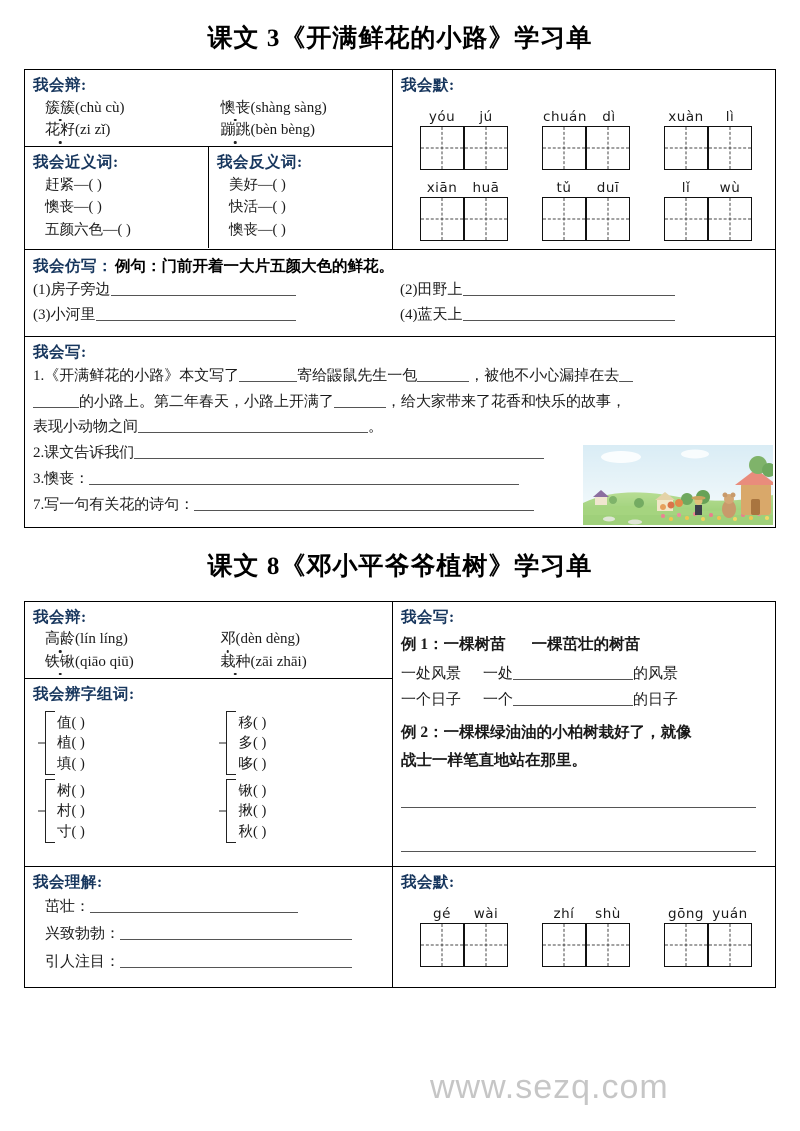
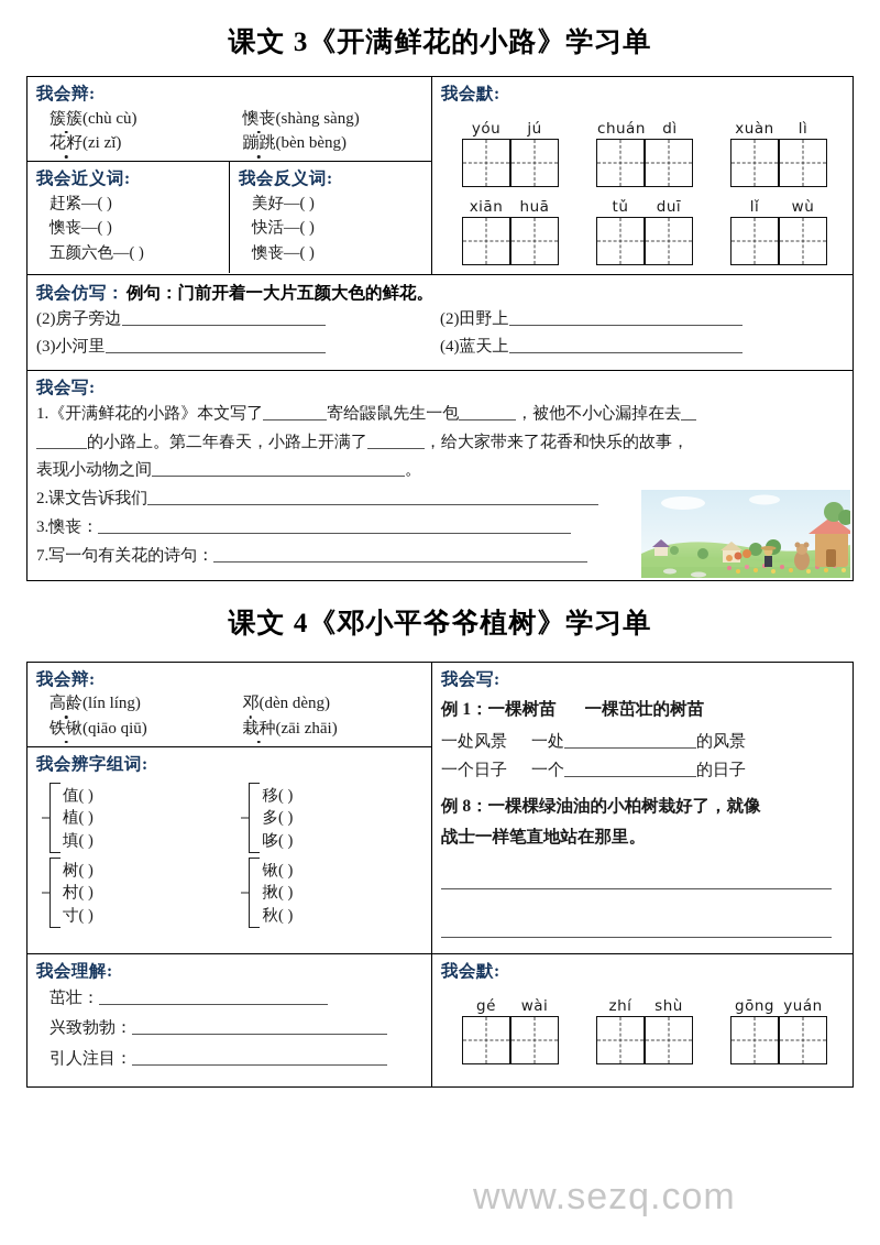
  课文 3《开满鲜花的小路》学习单
  我会辩: 簇簇(chù cù) 懊丧(shàng sàng) 花籽(zi zǐ) 蹦跳(bèn bèng)
  我会近义词: 赶紧—( ) 懊丧—( ) 五颜六色—( )	我会反义词: 美好—( ) 快活—( ) 懊丧—( )
  	我会默: yóu jú chuán dì xuàn lì xiān huā tǔ duī lǐ wù
- 我会仿写： 例句： 门前开着一大片五颜大色的鲜花。 (1)房子旁边 (2)田野上 (3)小河里 (4)蓝天上
+ 我会仿写： 例句： 门前开着一大片五颜大色的鲜花。 (2)房子旁边 (2)田野上 (3)小河里 (4)蓝天上
  我会写: 1.《开满鲜花的小路》本文写了 寄给鼹鼠先生一包 ，被他不小心漏掉在去 的小路上。第二年春天，小路上开满了 ，给大家带来了花香和快乐的故事， 表现小动物之间 。 2.课文告诉我们 3.懊丧： 7.写一句有关花的诗句：
- 课文 8《邓小平爷爷植树》学习单
+ 课文 4《邓小平爷爷植树》学习单
- 我会辩: 高龄(lín líng) 邓(dèn dèng) 铁锹(qiāo qiū) 栽种(zāi zhāi) 我会辨字组词: 值( ) 植( ) 填( ) 移( ) 多( ) 哆( ) 树( ) 村( ) 寸( ) 锹( ) 揪( ) 秋( )	我会写: 例 1：一棵树苗 一棵茁壮的树苗 一处风景 一处 的风景 一个日子 一个 的日子 例 2：一棵棵绿油油的小柏树栽好了，就像 战士一样笔直地站在那里。
+ 我会辩: 高龄(lín líng) 邓(dèn dèng) 铁锹(qiāo qiū) 栽种(zāi zhāi) 我会辨字组词: 值( ) 植( ) 填( ) 移( ) 多( ) 哆( ) 树( ) 村( ) 寸( ) 锹( ) 揪( ) 秋( )	我会写: 例 1：一棵树苗 一棵茁壮的树苗 一处风景 一处 的风景 一个日子 一个 的日子 例 8：一棵棵绿油油的小柏树栽好了，就像 战士一样笔直地站在那里。
  我会理解: 茁壮： 兴致勃勃： 引人注目：	我会默: gé wài zhí shù gōng yuán
  www.sezq.com
